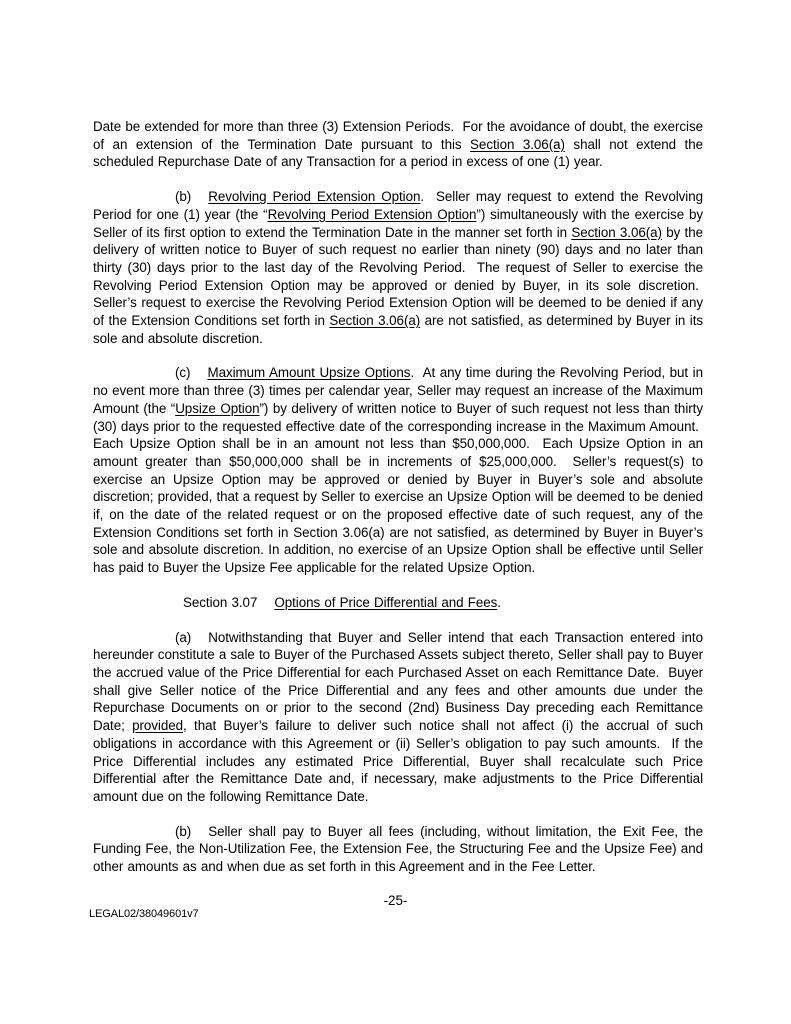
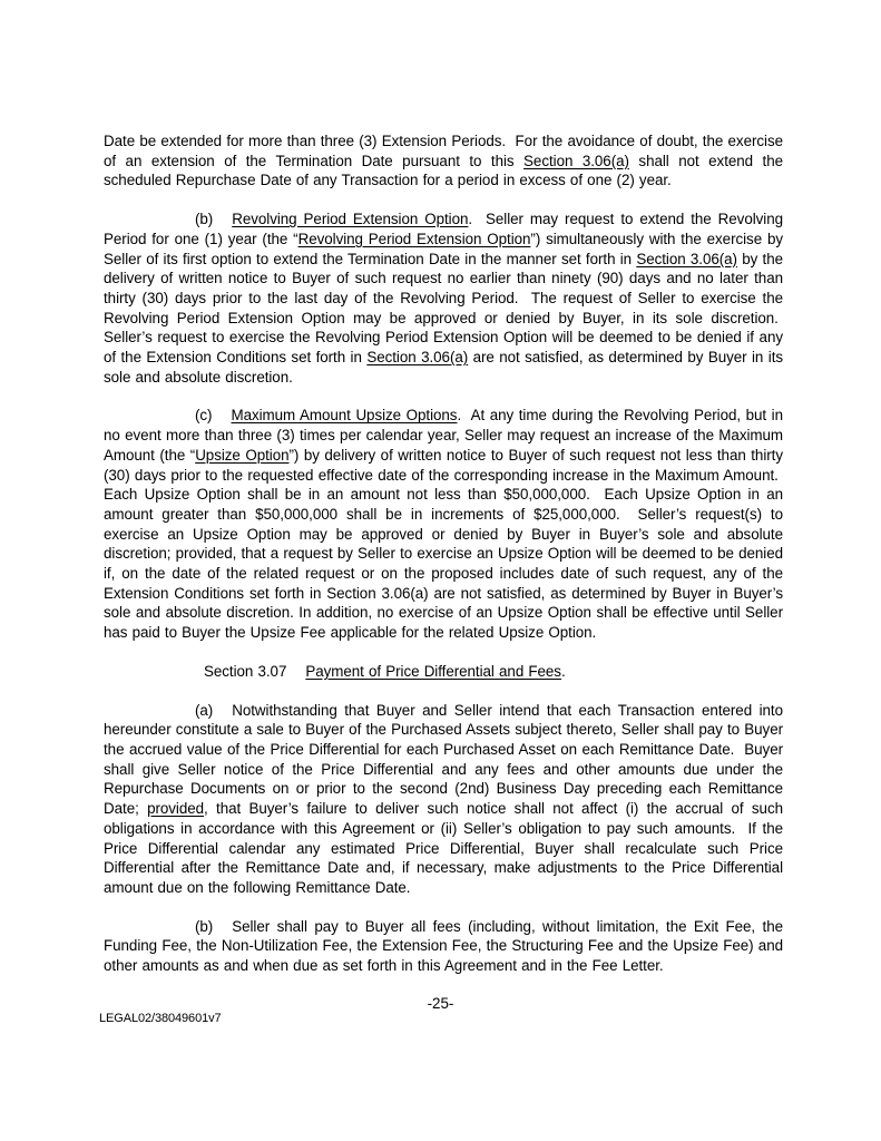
- Date be extended for more than three (3) Extension Periods. For the avoidance of doubt, the exercise of an extension of the Termination Date pursuant to this Section 3.06(a) shall not extend the scheduled Repurchase Date of any Transaction for a period in excess of one (1) year.
+ Date be extended for more than three (3) Extension Periods. For the avoidance of doubt, the exercise of an extension of the Termination Date pursuant to this Section 3.06(a) shall not extend the scheduled Repurchase Date of any Transaction for a period in excess of one (2) year.
  (b) Revolving Period Extension Option. Seller may request to extend the Revolving Period for one (1) year (the “Revolving Period Extension Option”) simultaneously with the exercise by Seller of its first option to extend the Termination Date in the manner set forth in Section 3.06(a) by the delivery of written notice to Buyer of such request no earlier than ninety (90) days and no later than thirty (30) days prior to the last day of the Revolving Period. The request of Seller to exercise the Revolving Period Extension Option may be approved or denied by Buyer, in its sole discretion. Seller’s request to exercise the Revolving Period Extension Option will be deemed to be denied if any of the Extension Conditions set forth in Section 3.06(a) are not satisfied, as determined by Buyer in its sole and absolute discretion.
- (c) Maximum Amount Upsize Options. At any time during the Revolving Period, but in no event more than three (3) times per calendar year, Seller may request an increase of the Maximum Amount (the “Upsize Option”) by delivery of written notice to Buyer of such request not less than thirty (30) days prior to the requested effective date of the corresponding increase in the Maximum Amount. Each Upsize Option shall be in an amount not less than $50,000,000. Each Upsize Option in an amount greater than $50,000,000 shall be in increments of $25,000,000. Seller’s request(s) to exercise an Upsize Option may be approved or denied by Buyer in Buyer’s sole and absolute discretion; provided, that a request by Seller to exercise an Upsize Option will be deemed to be denied if, on the date of the related request or on the proposed effective date of such request, any of the Extension Conditions set forth in Section 3.06(a) are not satisfied, as determined by Buyer in Buyer’s sole and absolute discretion. In addition, no exercise of an Upsize Option shall be effective until Seller has paid to Buyer the Upsize Fee applicable for the related Upsize Option.
+ (c) Maximum Amount Upsize Options. At any time during the Revolving Period, but in no event more than three (3) times per calendar year, Seller may request an increase of the Maximum Amount (the “Upsize Option”) by delivery of written notice to Buyer of such request not less than thirty (30) days prior to the requested effective date of the corresponding increase in the Maximum Amount. Each Upsize Option shall be in an amount not less than $50,000,000. Each Upsize Option in an amount greater than $50,000,000 shall be in increments of $25,000,000. Seller’s request(s) to exercise an Upsize Option may be approved or denied by Buyer in Buyer’s sole and absolute discretion; provided, that a request by Seller to exercise an Upsize Option will be deemed to be denied if, on the date of the related request or on the proposed includes date of such request, any of the Extension Conditions set forth in Section 3.06(a) are not satisfied, as determined by Buyer in Buyer’s sole and absolute discretion. In addition, no exercise of an Upsize Option shall be effective until Seller has paid to Buyer the Upsize Fee applicable for the related Upsize Option.
- Section 3.07 Options of Price Differential and Fees.
+ Section 3.07 Payment of Price Differential and Fees.
- (a) Notwithstanding that Buyer and Seller intend that each Transaction entered into hereunder constitute a sale to Buyer of the Purchased Assets subject thereto, Seller shall pay to Buyer the accrued value of the Price Differential for each Purchased Asset on each Remittance Date. Buyer shall give Seller notice of the Price Differential and any fees and other amounts due under the Repurchase Documents on or prior to the second (2nd) Business Day preceding each Remittance Date; provided, that Buyer’s failure to deliver such notice shall not affect (i) the accrual of such obligations in accordance with this Agreement or (ii) Seller’s obligation to pay such amounts. If the Price Differential includes any estimated Price Differential, Buyer shall recalculate such Price Differential after the Remittance Date and, if necessary, make adjustments to the Price Differential amount due on the following Remittance Date.
+ (a) Notwithstanding that Buyer and Seller intend that each Transaction entered into hereunder constitute a sale to Buyer of the Purchased Assets subject thereto, Seller shall pay to Buyer the accrued value of the Price Differential for each Purchased Asset on each Remittance Date. Buyer shall give Seller notice of the Price Differential and any fees and other amounts due under the Repurchase Documents on or prior to the second (2nd) Business Day preceding each Remittance Date; provided, that Buyer’s failure to deliver such notice shall not affect (i) the accrual of such obligations in accordance with this Agreement or (ii) Seller’s obligation to pay such amounts. If the Price Differential calendar any estimated Price Differential, Buyer shall recalculate such Price Differential after the Remittance Date and, if necessary, make adjustments to the Price Differential amount due on the following Remittance Date.
  (b) Seller shall pay to Buyer all fees (including, without limitation, the Exit Fee, the Funding Fee, the Non-Utilization Fee, the Extension Fee, the Structuring Fee and the Upsize Fee) and other amounts as and when due as set forth in this Agreement and in the Fee Letter.
  -25-
  LEGAL02/38049601v7
